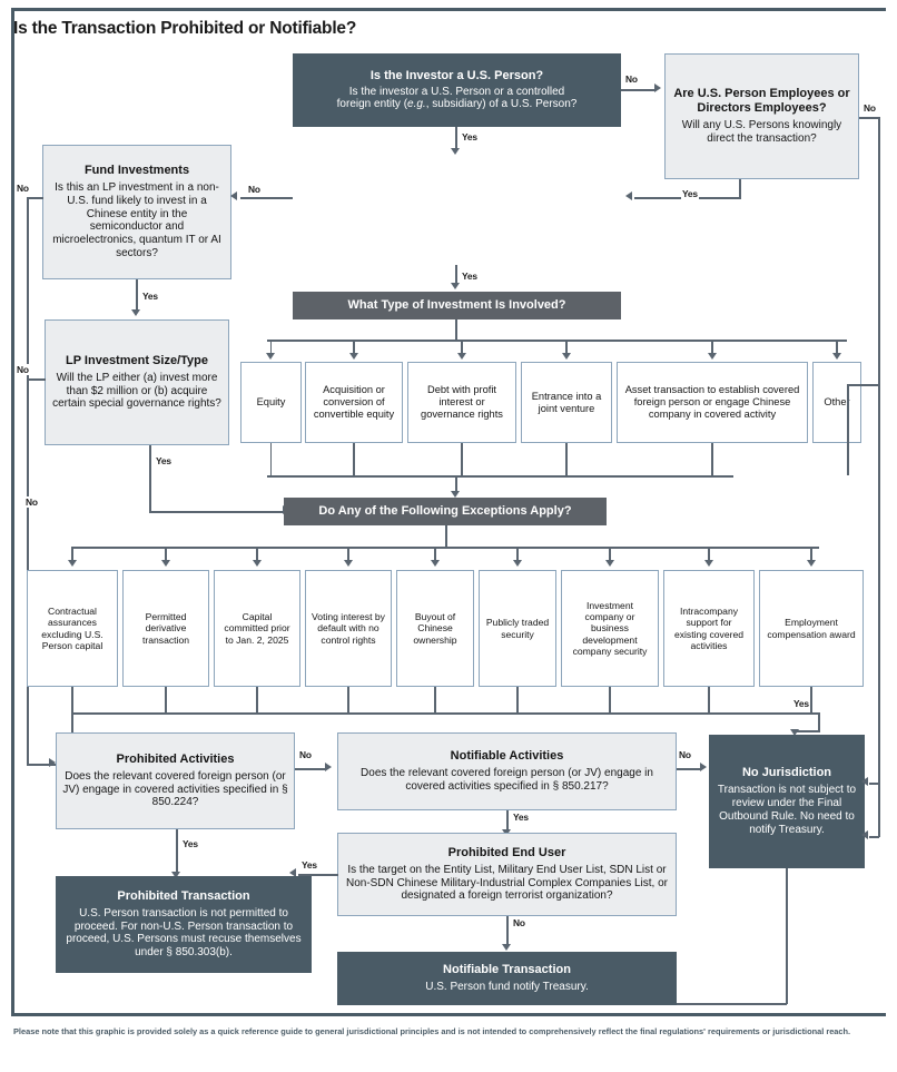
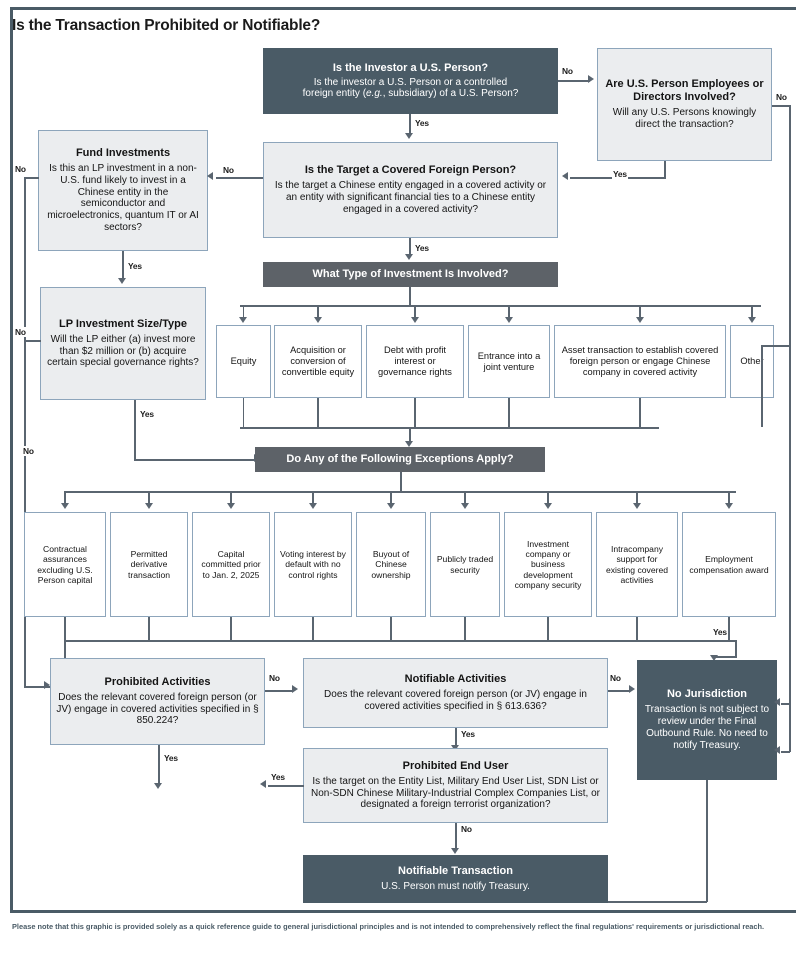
  Is the Transaction Prohibited or Notifiable?
  Is the Investor a U.S. Person?
  Is the investor a U.S. Person or a controlled
  foreign entity (e.g., subsidiary) of a U.S. Person?
- Are U.S. Person Employees or Directors Employees?
+ Are U.S. Person Employees or Directors Involved?
  Will any U.S. Persons knowingly direct the transaction?
  No
  No
  Fund Investments
  Is this an LP investment in a non-U.S. fund likely to invest in a Chinese entity in the semiconductor and microelectronics, quantum IT or AI sectors?
+ Is the Target a Covered Foreign Person?
+ Is the target a Chinese entity engaged in a covered activity or an entity with significant financial ties to a Chinese entity engaged in a covered activity?
  Yes
  Yes
  No
  No
  What Type of Investment Is Involved?
  Yes
  Yes
  LP Investment Size/Type
  Will the LP either (a) invest more than $2 million or (b) acquire certain special governance rights?
  No
  Equity
  Acquisition or conversion of convertible equity
  Debt with profit interest or governance rights
  Entrance into a joint venture
  Asset transaction to establish covered foreign person or engage Chinese company in covered activity
  Othe
  Yes
  Do Any of the Following Exceptions Apply?
  No
  Contractual assurances excluding U.S. Person capital
  Permitted derivative transaction
  Capital committed prior to Jan. 2, 2025
  Voting interest by default with no control rights
  Buyout of Chinese ownership
  Publicly traded security
  Investment company or business development company security
  Intracompany support for existing covered activities
  Employment compensation award
  Yes
  Prohibited Activities
  Does the relevant covered foreign person (or JV) engage in covered activities specified in § 850.224?
  Notifiable Activities
- Does the relevant covered foreign person (or JV) engage in covered activities specified in § 850.217?
+ Does the relevant covered foreign person (or JV) engage in covered activities specified in § 613.636?
  No Jurisdiction
  Transaction is not subject to review under the Final Outbound Rule. No need to notify Treasury.
  No
  No
  Yes
  Yes
  Prohibited End User
  Is the target on the Entity List, Military End User List, SDN List or Non-SDN Chinese Military-Industrial Complex Companies List, or designated a foreign terrorist organization?
  Yes
- Prohibited Transaction
- U.S. Person transaction is not permitted to proceed. For non-U.S. Person transaction to proceed, U.S. Persons must recuse themselves under § 850.303(b).
  No
  Notifiable Transaction
- U.S. Person fund notify Treasury.
+ U.S. Person must notify Treasury.
  Please note that this graphic is provided solely as a quick reference guide to general jurisdictional principles and is not intended to comprehensively reflect the final regulations' requirements or jurisdictional reach.
